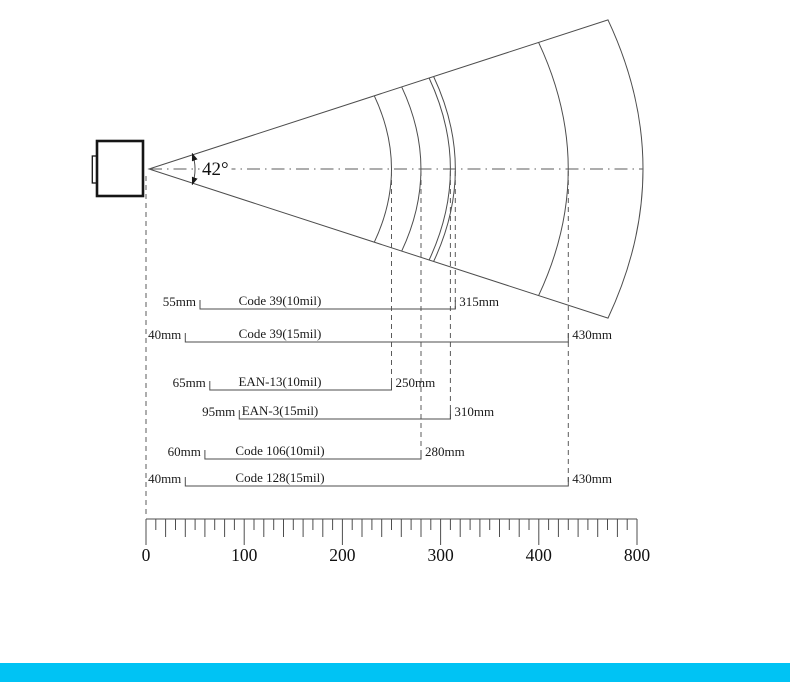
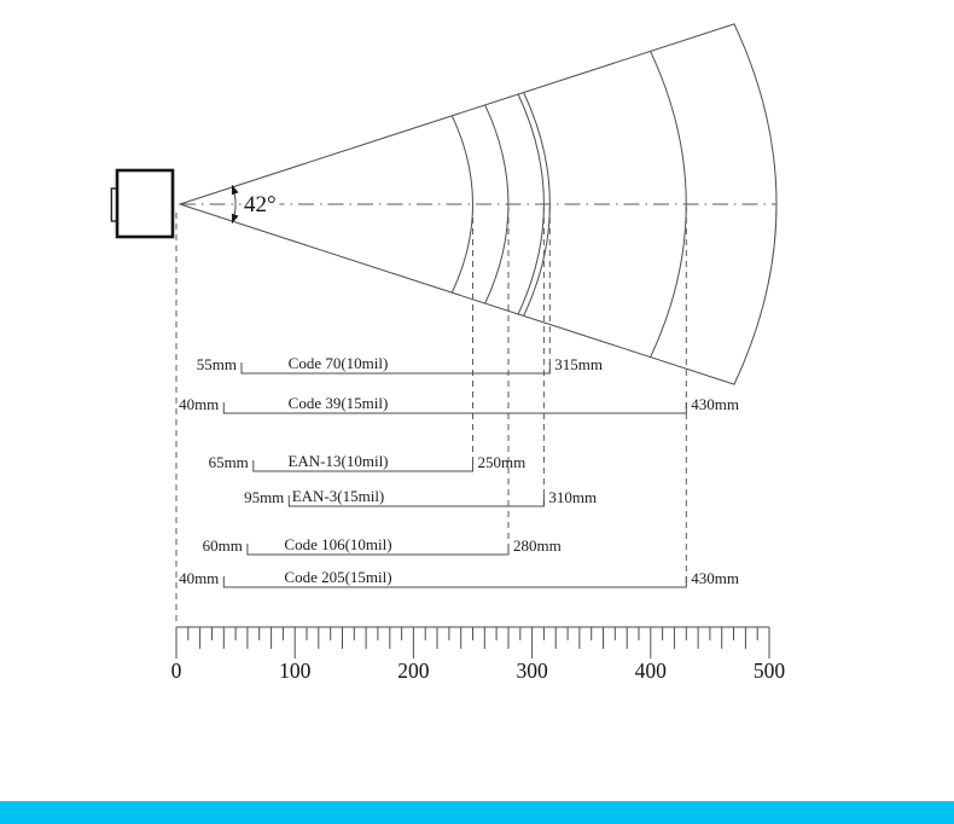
  42°
  55mm
- Code 39(10mil)
+ Code 70(10mil)
  315mm
  40mm
  Code 39(15mil)
  430mm
  65mm
  EAN-13(10mil)
  250mm
  95mm
  EAN-3(15mil)
  310mm
  60mm
  Code 106(10mil)
  280mm
  40mm
- Code 128(15mil)
+ Code 205(15mil)
  430mm
  0
  100
  200
  300
  400
- 800
+ 500
